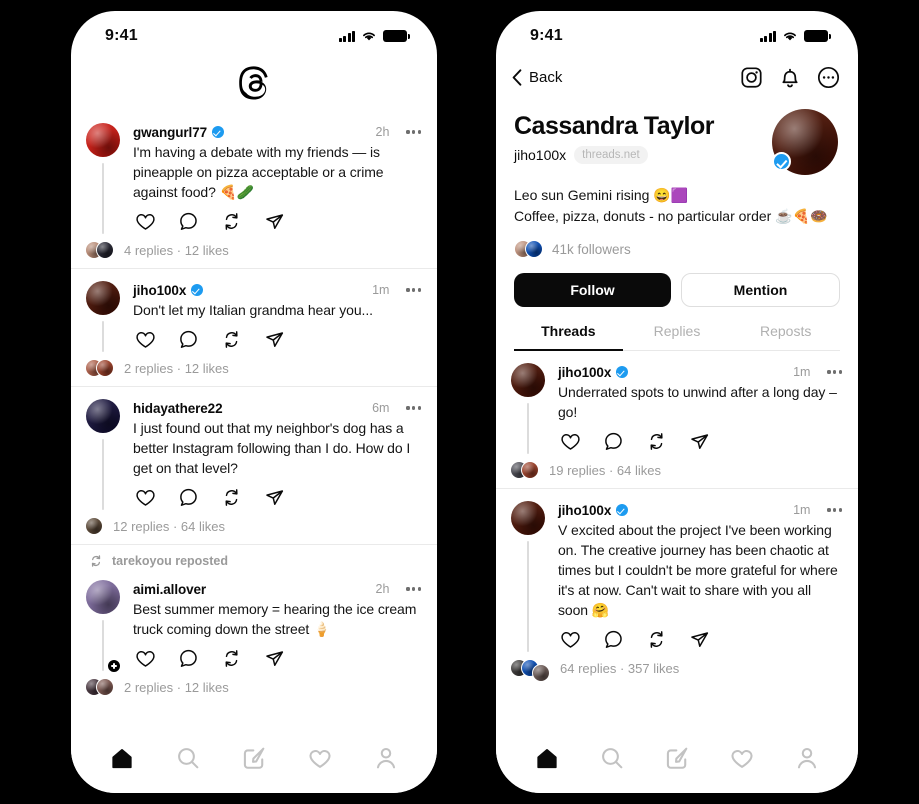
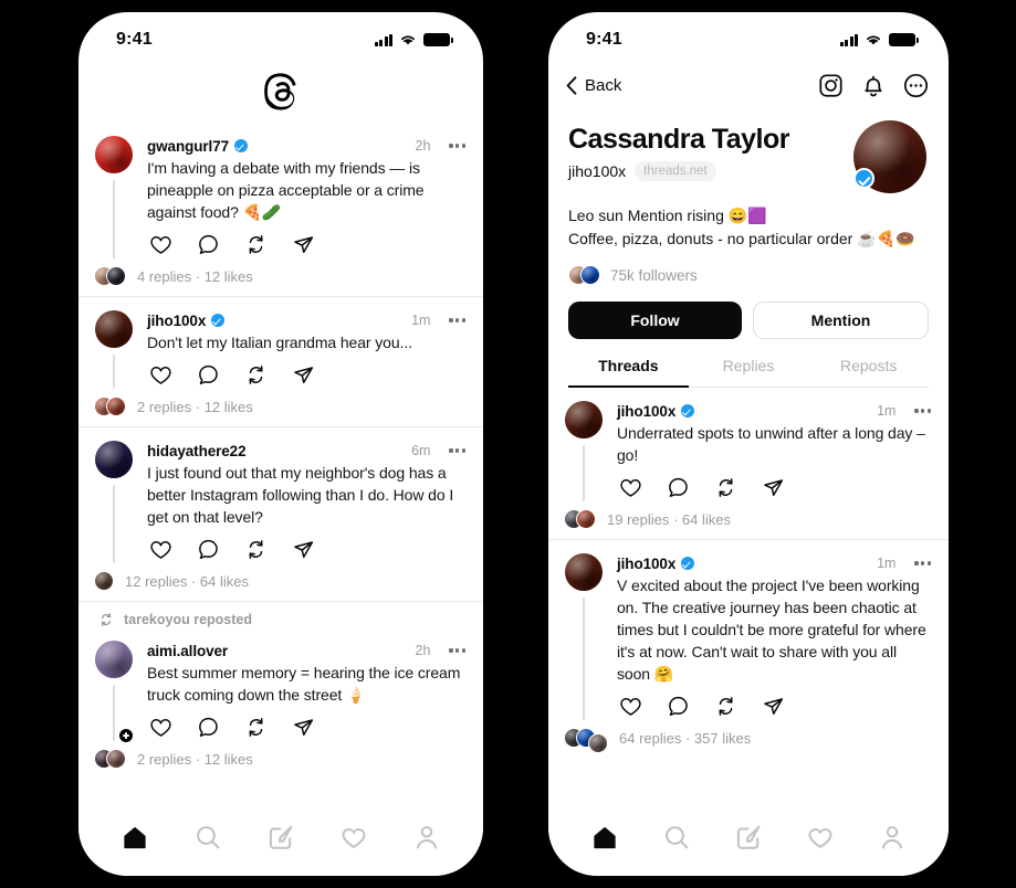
  9:41
  gwangurl77
  2h
  I'm having a debate with my friends — is pineapple on pizza acceptable or a crime against food? 🍕🥒
  4 replies · 12 likes
  jiho100x
  1m
  Don't let my Italian grandma hear you...
  2 replies · 12 likes
  hidayathere22
  6m
  I just found out that my neighbor's dog has a better Instagram following than I do. How do I get on that level?
  12 replies · 64 likes
  tarekoyou reposted
  aimi.allover
  2h
  Best summer memory = hearing the ice cream truck coming down the street 🍦
  2 replies · 12 likes
  9:41
  Back
  Cassandra Taylor
  jiho100x
  threads.net
- Leo sun Gemini rising 😄🟪
+ Leo sun Mention rising 😄🟪
  Coffee, pizza, donuts - no particular order ☕🍕🍩
- 41k followers
+ 75k followers
  Follow
  Mention
  Threads
  Replies
  Reposts
  jiho100x
  1m
  Underrated spots to unwind after a long day – go!
  19 replies · 64 likes
  jiho100x
  1m
  V excited about the project I've been working on. The creative journey has been chaotic at times but I couldn't be more grateful for where it's at now. Can't wait to share with you all soon 🤗
  64 replies · 357 likes
